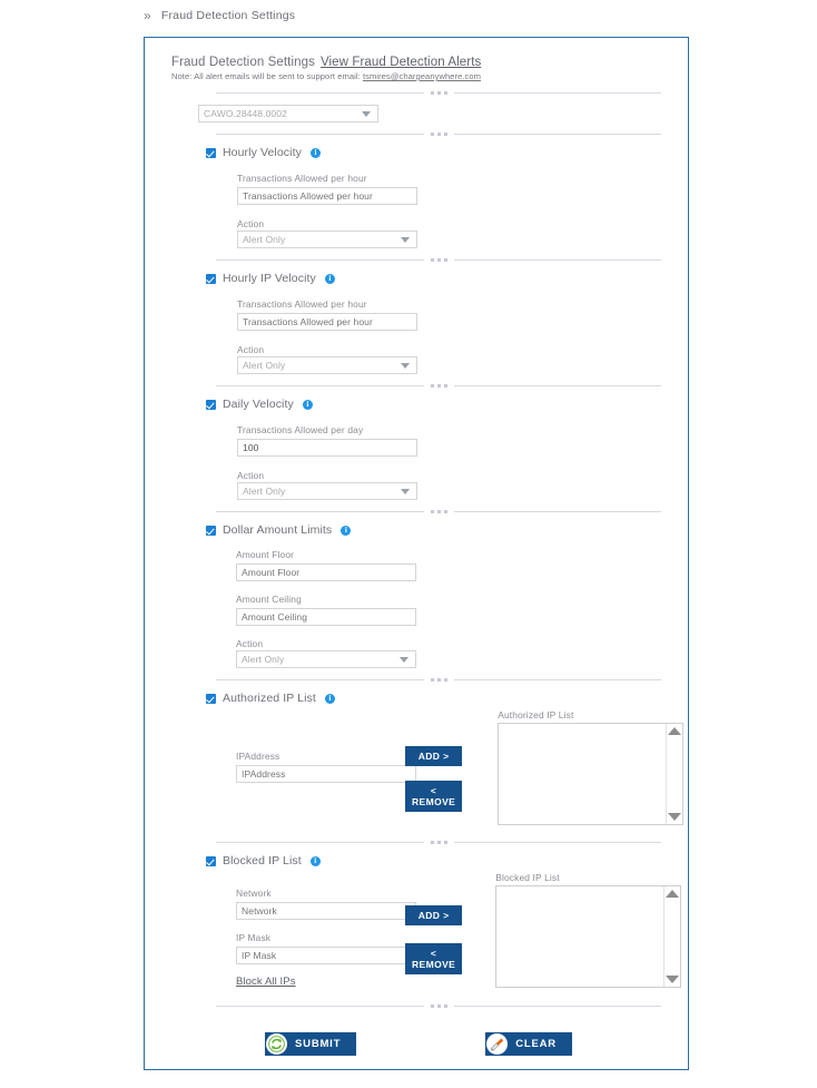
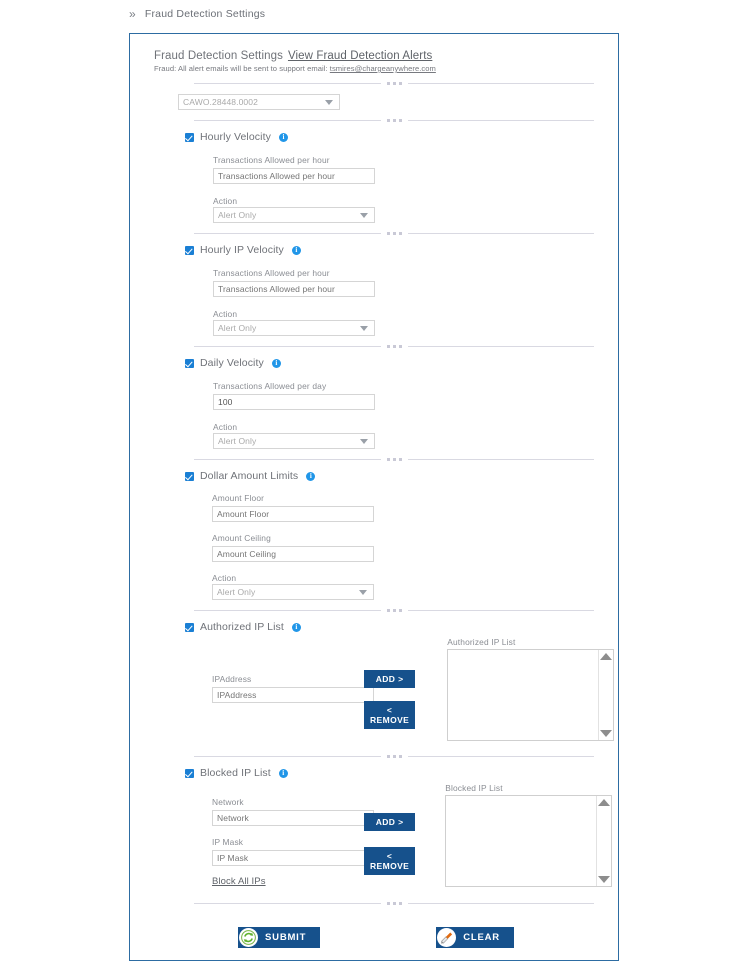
  »
  Fraud Detection Settings
  Fraud Detection Settings
  View Fraud Detection Alerts
- Note: All alert emails will be sent to support email: tsmires@chargeanywhere.com
+ Fraud: All alert emails will be sent to support email: tsmires@chargeanywhere.com
  CAWO.28448.0002
  Hourly Velocity
  i
  Transactions Allowed per hour
  Transactions Allowed per hour
  Action
  Alert Only
  Hourly IP Velocity
  i
  Transactions Allowed per hour
  Transactions Allowed per hour
  Action
  Alert Only
  Daily Velocity
  i
  Transactions Allowed per day
  100
  Action
  Alert Only
  Dollar Amount Limits
  i
  Amount Floor
  Amount Floor
  Amount Ceiling
  Amount Ceiling
  Action
  Alert Only
  Authorized IP List
  i
  IPAddress
  IPAddress
  ADD >
  < REMOVE
  Authorized IP List
  Blocked IP List
  i
  Network
  Network
  IP Mask
  IP Mask
  Block All IPs
  ADD >
  < REMOVE
  Blocked IP List
  SUBMIT
  CLEAR
